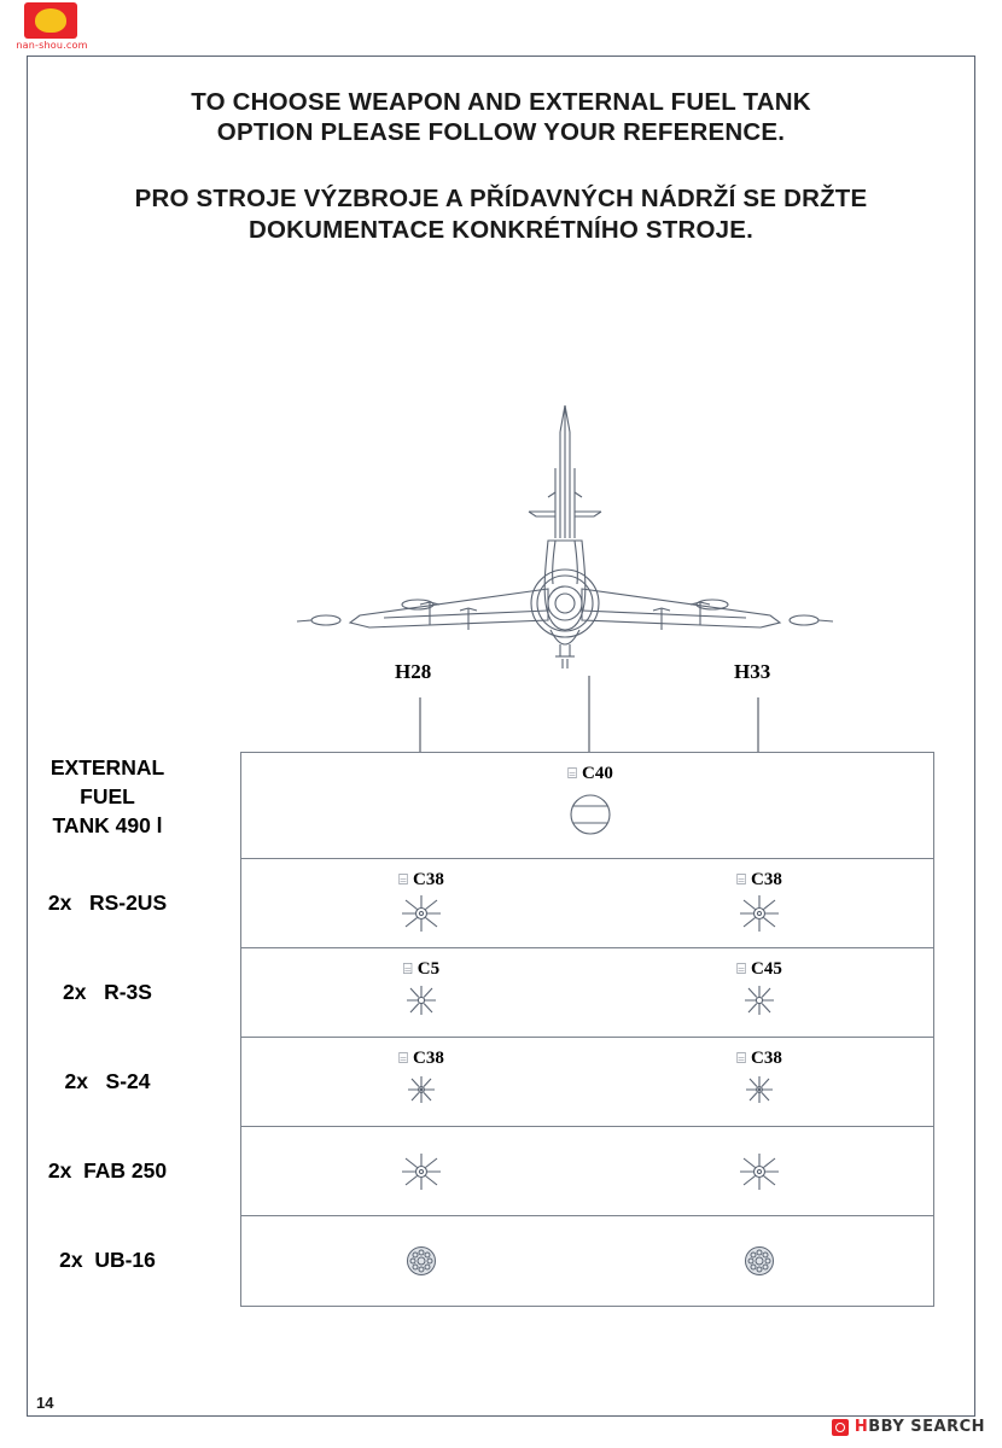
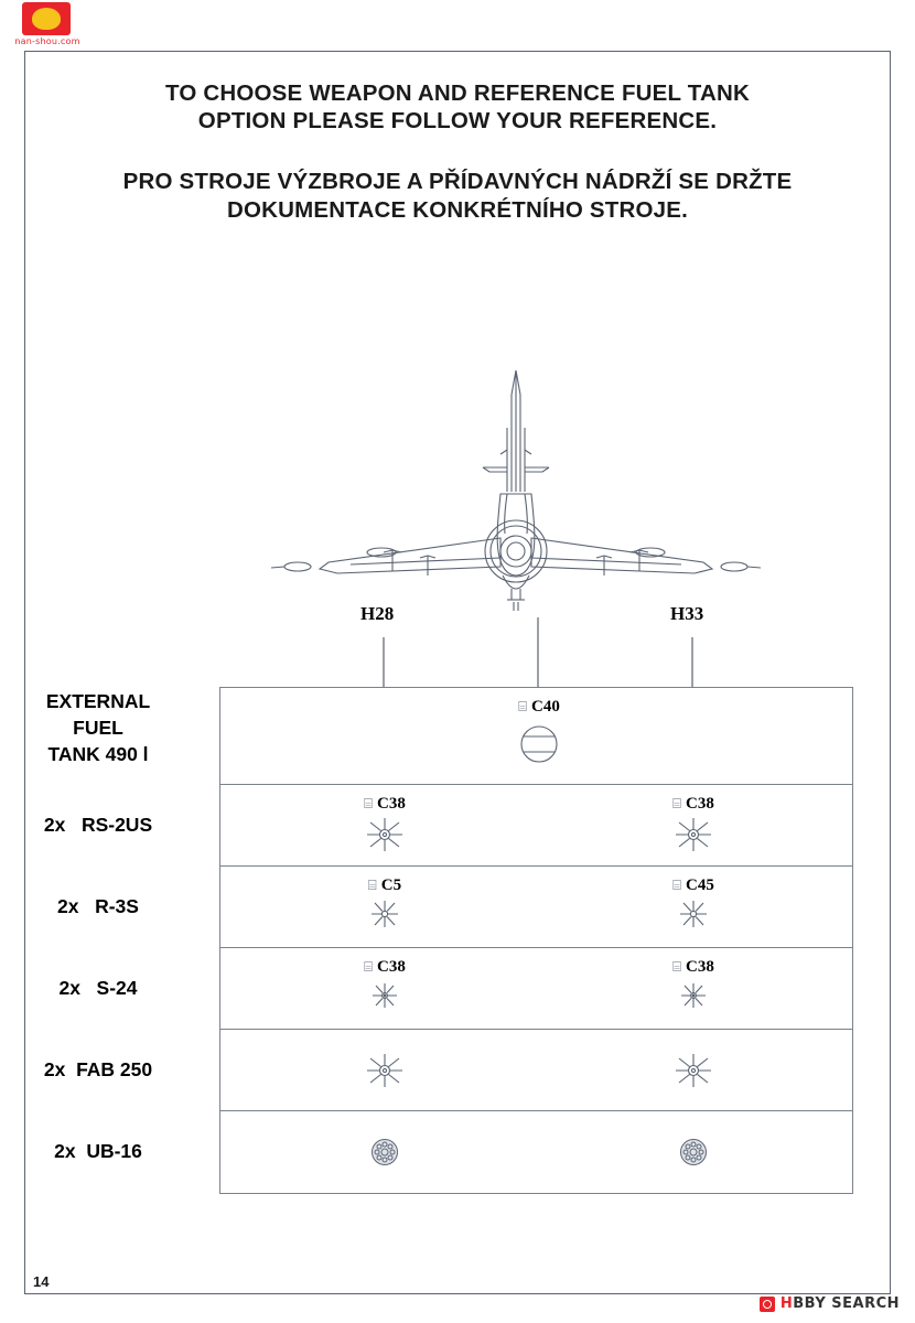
  nan-shou.com
- TO CHOOSE WEAPON AND EXTERNAL FUEL TANK
+ TO CHOOSE WEAPON AND REFERENCE FUEL TANK
  OPTION PLEASE FOLLOW YOUR REFERENCE.
  PRO STROJE VÝZBROJE A PŘÍDAVNÝCH NÁDRŽÍ SE DRŽTE
  DOKUMENTACE KONKRÉTNÍHO STROJE.
  H28
  H33
  EXTERNAL
  FUEL
  TANK 490 l
  ⌸ C40
  2x RS-2US
  ⌸ C38
  ⌸ C38
  2x R-3S
  ⌸ C5
  ⌸ C45
  2x S-24
  ⌸ C38
  ⌸ C38
  2x FAB 250
  2x UB-16
  14
  HBBY SEARCH
